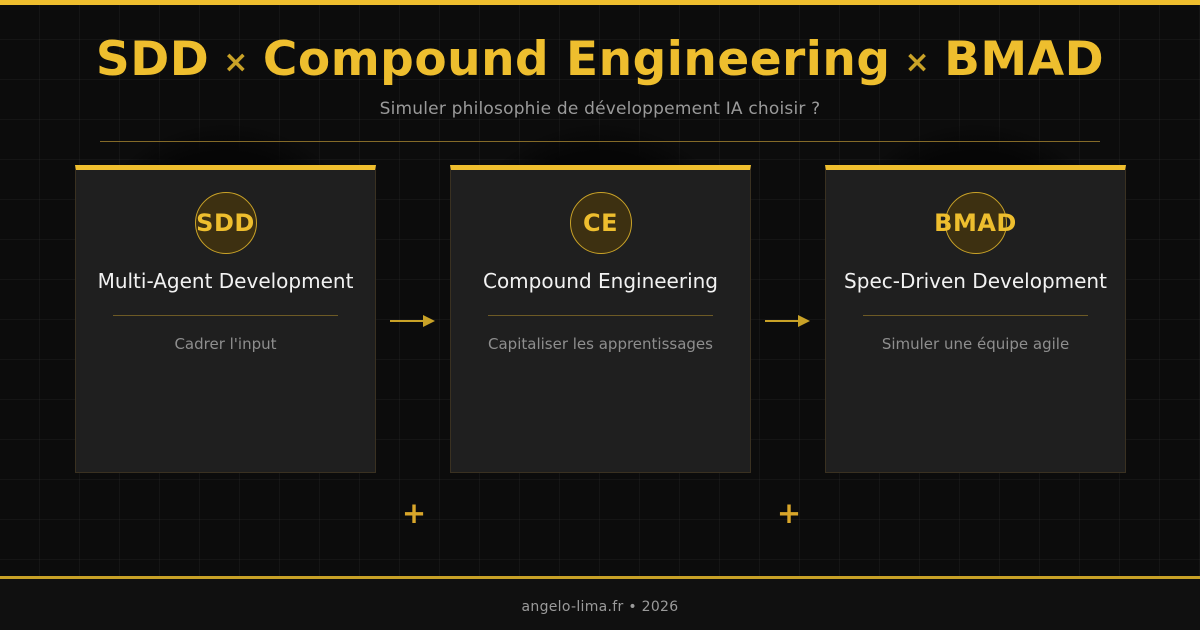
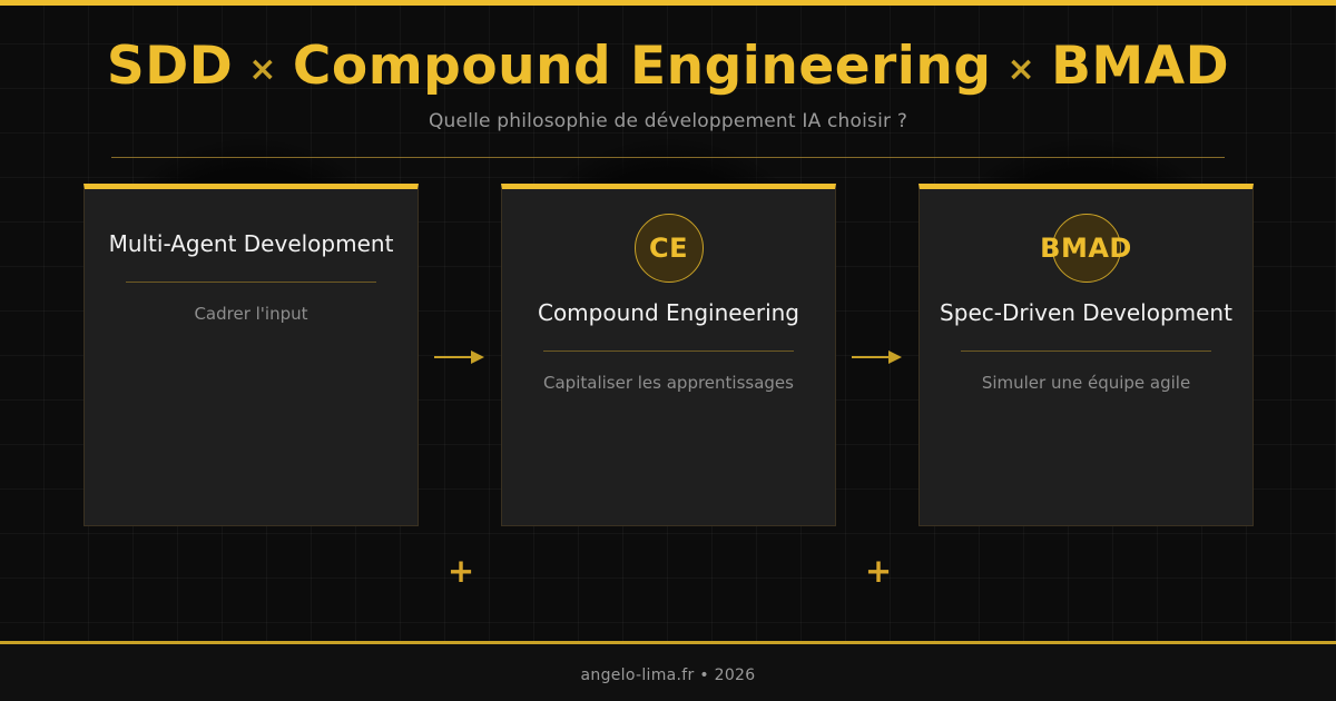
  SDD × Compound Engineering × BMAD
- Simuler philosophie de développement IA choisir ?
+ Quelle philosophie de développement IA choisir ?
- SDD
  Multi-Agent Development
  Cadrer l'input
  CE
  Compound Engineering
  Capitaliser les apprentissages
  BMAD
  Spec-Driven Development
  Simuler une équipe agile
  +
  +
  angelo-lima.fr • 2026
